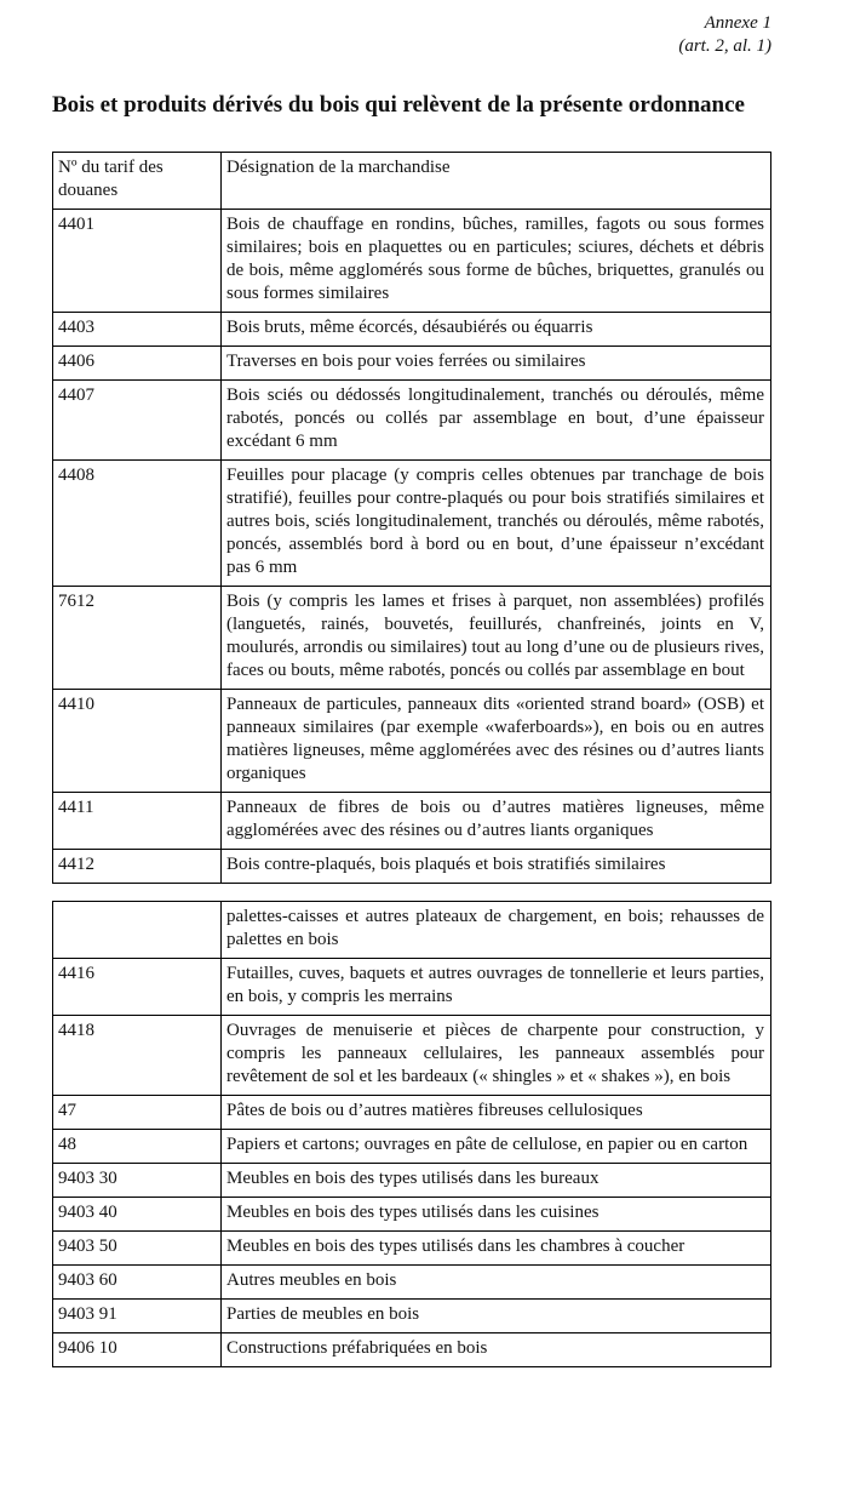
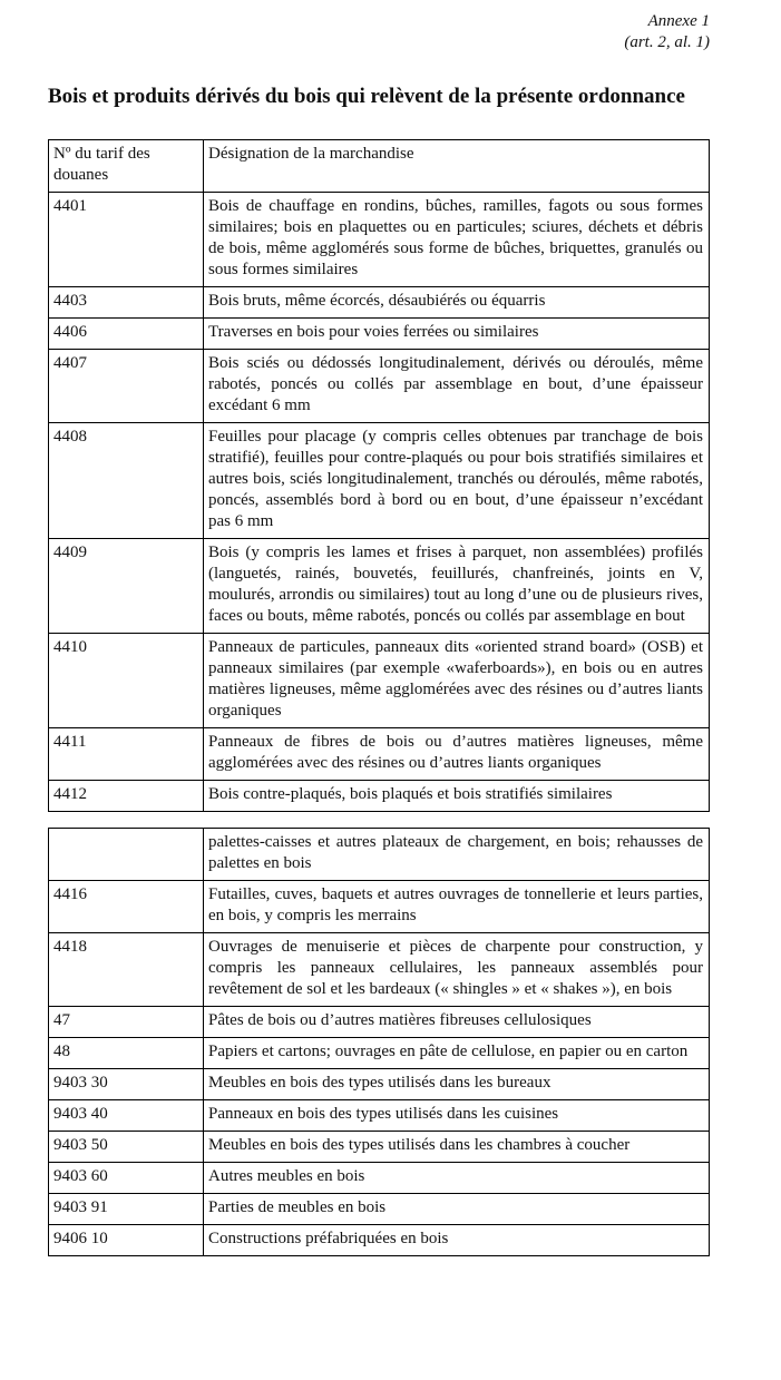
  Annexe 1
  (art. 2, al. 1)
  Bois et produits dérivés du bois qui relèvent de la présente ordonnance
  Nº du tarif des douanes	Désignation de la marchandise
  4401	Bois de chauffage en rondins, bûches, ramilles, fagots ou sous formes similaires; bois en plaquettes ou en particules; sciures, déchets et débris de bois, même agglomérés sous forme de bûches, briquettes, granulés ou sous formes similaires
  4403	Bois bruts, même écorcés, désaubiérés ou équarris
  4406	Traverses en bois pour voies ferrées ou similaires
- 4407	Bois sciés ou dédossés longitudinalement, tranchés ou déroulés, même rabotés, poncés ou collés par assemblage en bout, d’une épaisseur excédant 6 mm
+ 4407	Bois sciés ou dédossés longitudinalement, dérivés ou déroulés, même rabotés, poncés ou collés par assemblage en bout, d’une épaisseur excédant 6 mm
  4408	Feuilles pour placage (y compris celles obtenues par tranchage de bois stratifié), feuilles pour contre-plaqués ou pour bois stratifiés similaires et autres bois, sciés longitudinalement, tranchés ou déroulés, même rabotés, poncés, assemblés bord à bord ou en bout, d’une épaisseur n’excédant pas 6 mm
- 7612	Bois (y compris les lames et frises à parquet, non assemblées) profilés (languetés, rainés, bouvetés, feuillurés, chanfreinés, joints en V, moulurés, arrondis ou similaires) tout au long d’une ou de plusieurs rives, faces ou bouts, même rabotés, poncés ou collés par assemblage en bout
+ 4409	Bois (y compris les lames et frises à parquet, non assemblées) profilés (languetés, rainés, bouvetés, feuillurés, chanfreinés, joints en V, moulurés, arrondis ou similaires) tout au long d’une ou de plusieurs rives, faces ou bouts, même rabotés, poncés ou collés par assemblage en bout
  4410	Panneaux de particules, panneaux dits «oriented strand board» (OSB) et panneaux similaires (par exemple «waferboards»), en bois ou en autres matières ligneuses, même agglomérées avec des résines ou d’autres liants organiques
  4411	Panneaux de fibres de bois ou d’autres matières ligneuses, même agglomérées avec des résines ou d’autres liants organiques
  4412	Bois contre-plaqués, bois plaqués et bois stratifiés similaires
  	palettes-caisses et autres plateaux de chargement, en bois; rehausses de palettes en bois
  4416	Futailles, cuves, baquets et autres ouvrages de tonnellerie et leurs parties, en bois, y compris les merrains
  4418	Ouvrages de menuiserie et pièces de charpente pour construction, y compris les panneaux cellulaires, les panneaux assemblés pour revêtement de sol et les bardeaux (« shingles » et « shakes »), en bois
  47	Pâtes de bois ou d’autres matières fibreuses cellulosiques
  48	Papiers et cartons; ouvrages en pâte de cellulose, en papier ou en carton
  9403 30	Meubles en bois des types utilisés dans les bureaux
- 9403 40	Meubles en bois des types utilisés dans les cuisines
+ 9403 40	Panneaux en bois des types utilisés dans les cuisines
  9403 50	Meubles en bois des types utilisés dans les chambres à coucher
  9403 60	Autres meubles en bois
  9403 91	Parties de meubles en bois
  9406 10	Constructions préfabriquées en bois
